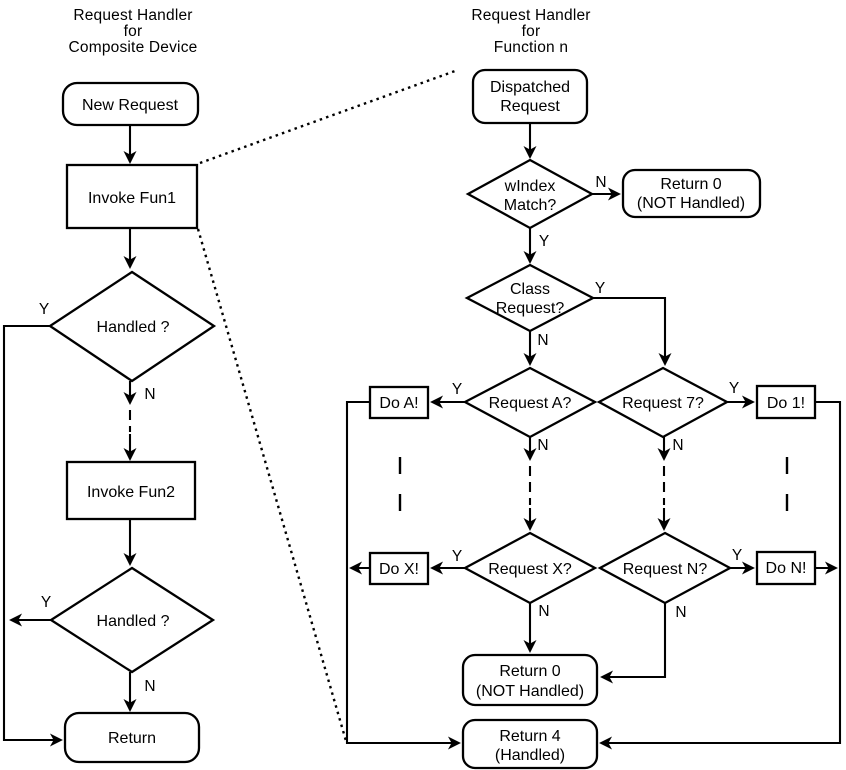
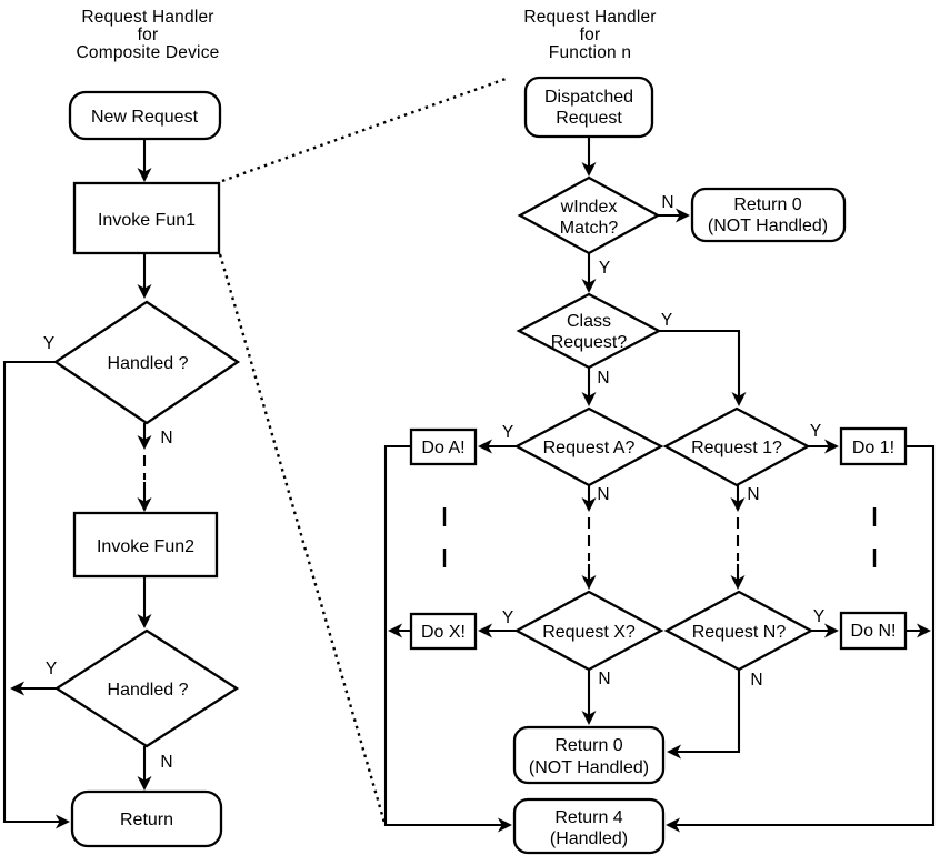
  Request Handler
  for
  Composite Device
  New Request
  Invoke Fun1
  Handled ?
  Invoke Fun2
  Handled ?
  Return
  Y
  N
  Y
  N
  Request Handler
  for
  Function n
  Dispatched
  Request
  wIndex
  Match?
  Return 0
  (NOT Handled)
  Class
  Request?
  Request A?
- Request 7?
+ Request 1?
  Do A!
  Do 1!
  Request X?
  Request N?
  Do X!
  Do N!
  Return 0
  (NOT Handled)
  Return 4
  (Handled)
  N
  Y
  Y
  N
  Y
  N
  Y
  N
  Y
  N
  Y
  N
